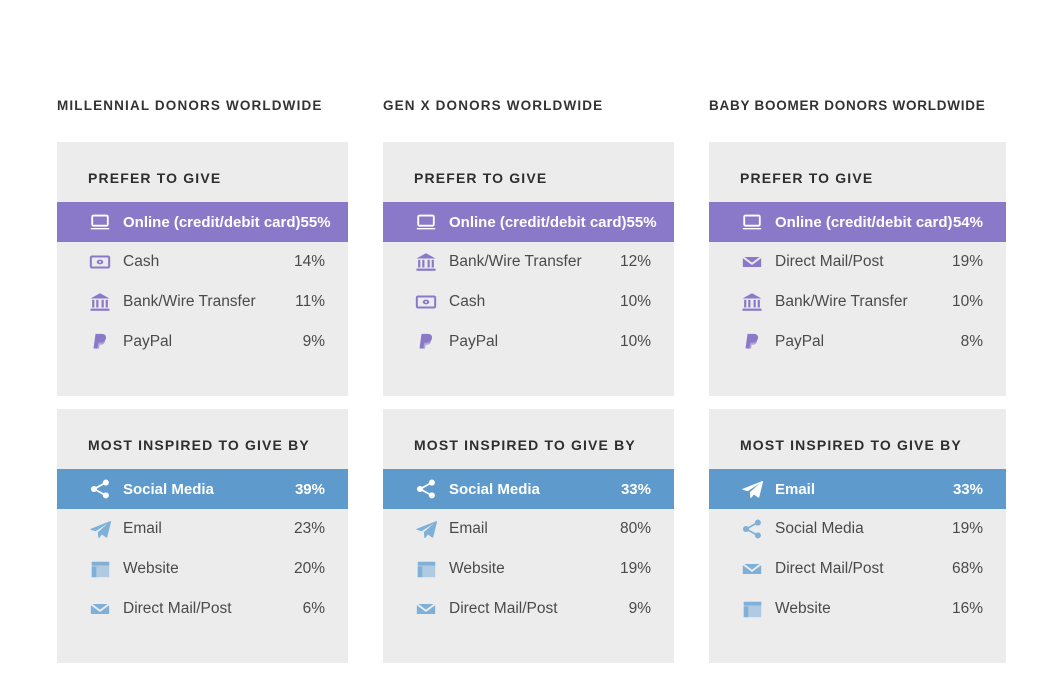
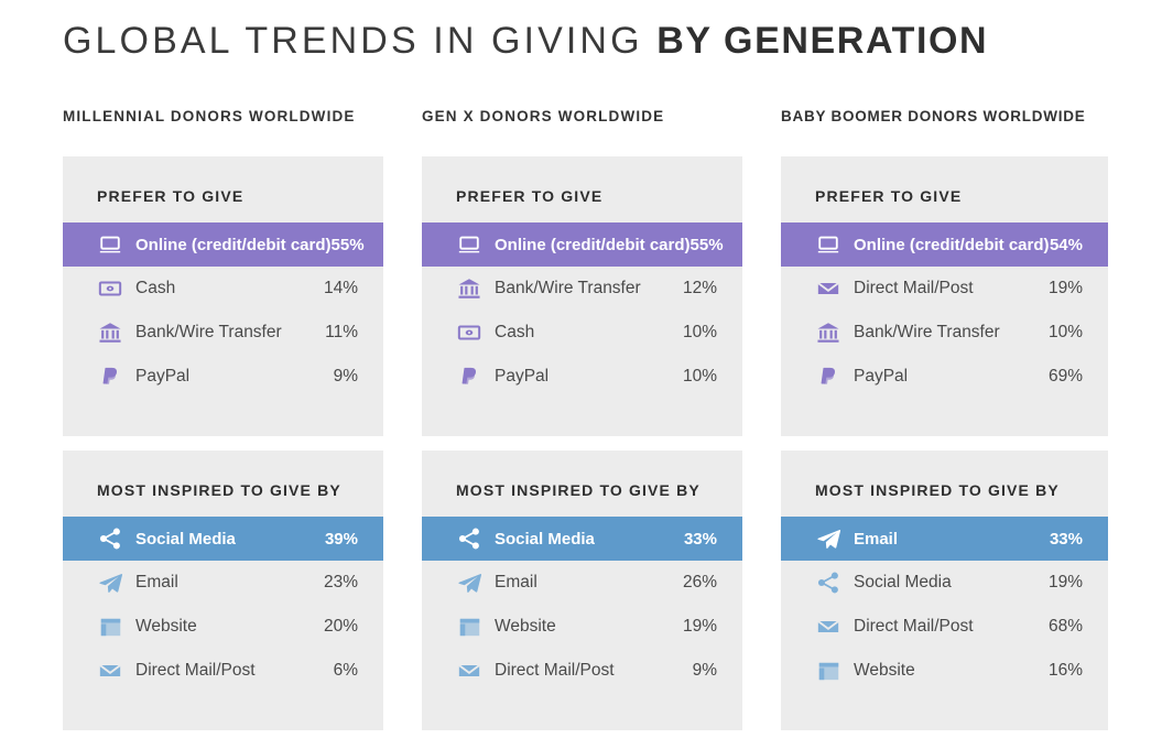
+ GLOBAL TRENDS IN GIVING BY GENERATION
  MILLENNIAL DONORS WORLDWIDE
  PREFER TO GIVE
  Online (credit/debit card)
  55%
  Cash
  14%
  Bank/Wire Transfer
  11%
  PayPal
  9%
  MOST INSPIRED TO GIVE BY
  Social Media
  39%
  Email
  23%
  Website
  20%
  Direct Mail/Post
  6%
  GEN X DONORS WORLDWIDE
  PREFER TO GIVE
  Online (credit/debit card)
  55%
  Bank/Wire Transfer
  12%
  Cash
  10%
  PayPal
  10%
  MOST INSPIRED TO GIVE BY
  Social Media
  33%
  Email
- 80%
+ 26%
  Website
  19%
  Direct Mail/Post
  9%
  BABY BOOMER DONORS WORLDWIDE
  PREFER TO GIVE
  Online (credit/debit card)
  54%
  Direct Mail/Post
  19%
  Bank/Wire Transfer
  10%
  PayPal
- 8%
+ 69%
  MOST INSPIRED TO GIVE BY
  Email
  33%
  Social Media
  19%
  Direct Mail/Post
  68%
  Website
  16%
